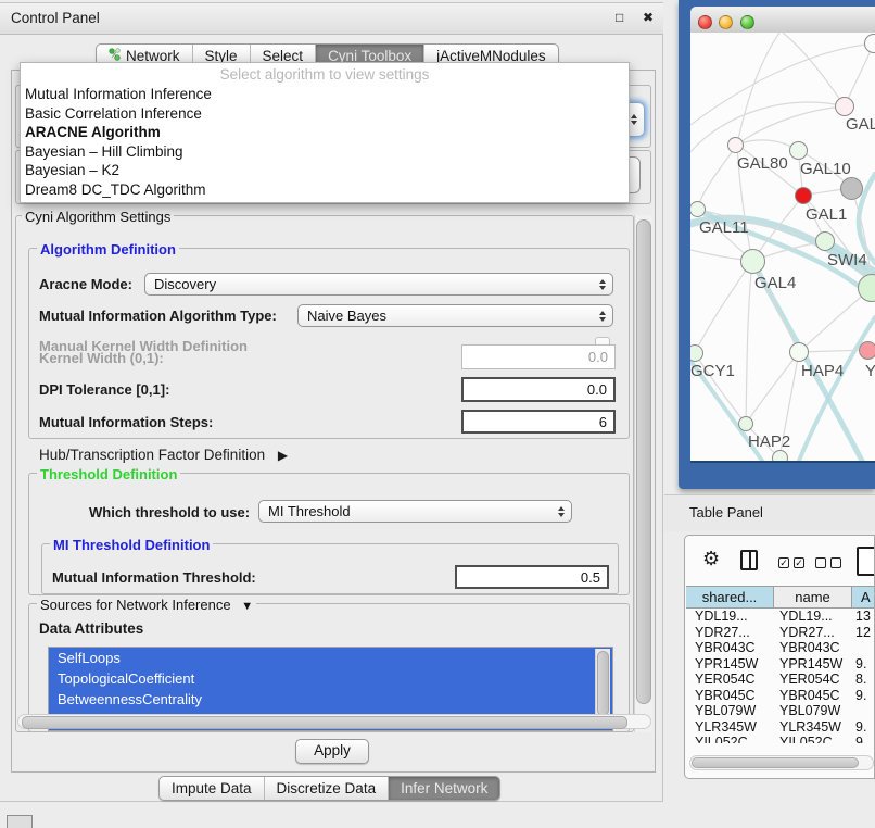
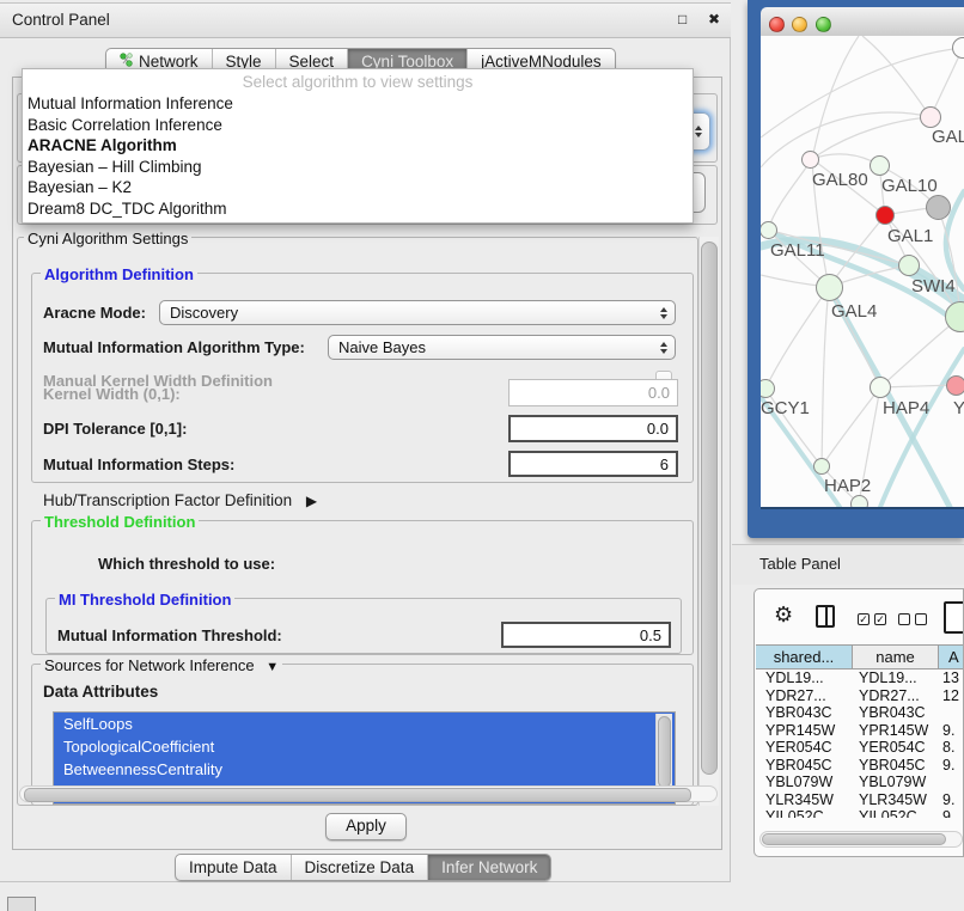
  Control Panel
  □
  ✖
  Network
  Style
  Select
  Cyni Toolbox
  jActiveMNodules
  Select algorithm to view settings
  Mutual Information Inference
  Basic Correlation Inference
  ARACNE Algorithm
  Bayesian – Hill Climbing
  Bayesian – K2
  Dream8 DC_TDC Algorithm
  Cyni Algorithm Settings
  Algorithm Definition
  Aracne Mode:
  Discovery
  Mutual Information Algorithm Type:
  Naive Bayes
  Manual Kernel Width Definition
  Kernel Width (0,1):
  0.0
  DPI Tolerance [0,1]:
  0.0
  Mutual Information Steps:
  6
  Hub/Transcription Factor Definition ▶
  Threshold Definition
  Which threshold to use:
- MI Threshold
  MI Threshold Definition
  Mutual Information Threshold:
  0.5
  Sources for Network Inference ▼
  Data Attributes
  SelfLoops
  TopologicalCoefficient
  BetweennessCentrality
  Apply
  Impute Data
  Discretize Data
  Infer Network
  GAL
  GAL80
  GAL10
  GAL1
  GAL11
  SWI4
  GAL4
  GCY1
  HAP4
  Y
  HAP2
  Table Panel
  ⚙
  ✓
  ✓
  shared...
  name
  A
  YDL19...
  YDL19...
  13
  YDR27...
  YDR27...
  12
  YBR043C
  YBR043C
  YPR145W
  YPR145W
  9.
  YER054C
  YER054C
  8.
  YBR045C
  YBR045C
  9.
  YBL079W
  YBL079W
  YLR345W
  YLR345W
  9.
  YIL052C
  YIL052C
  9.
